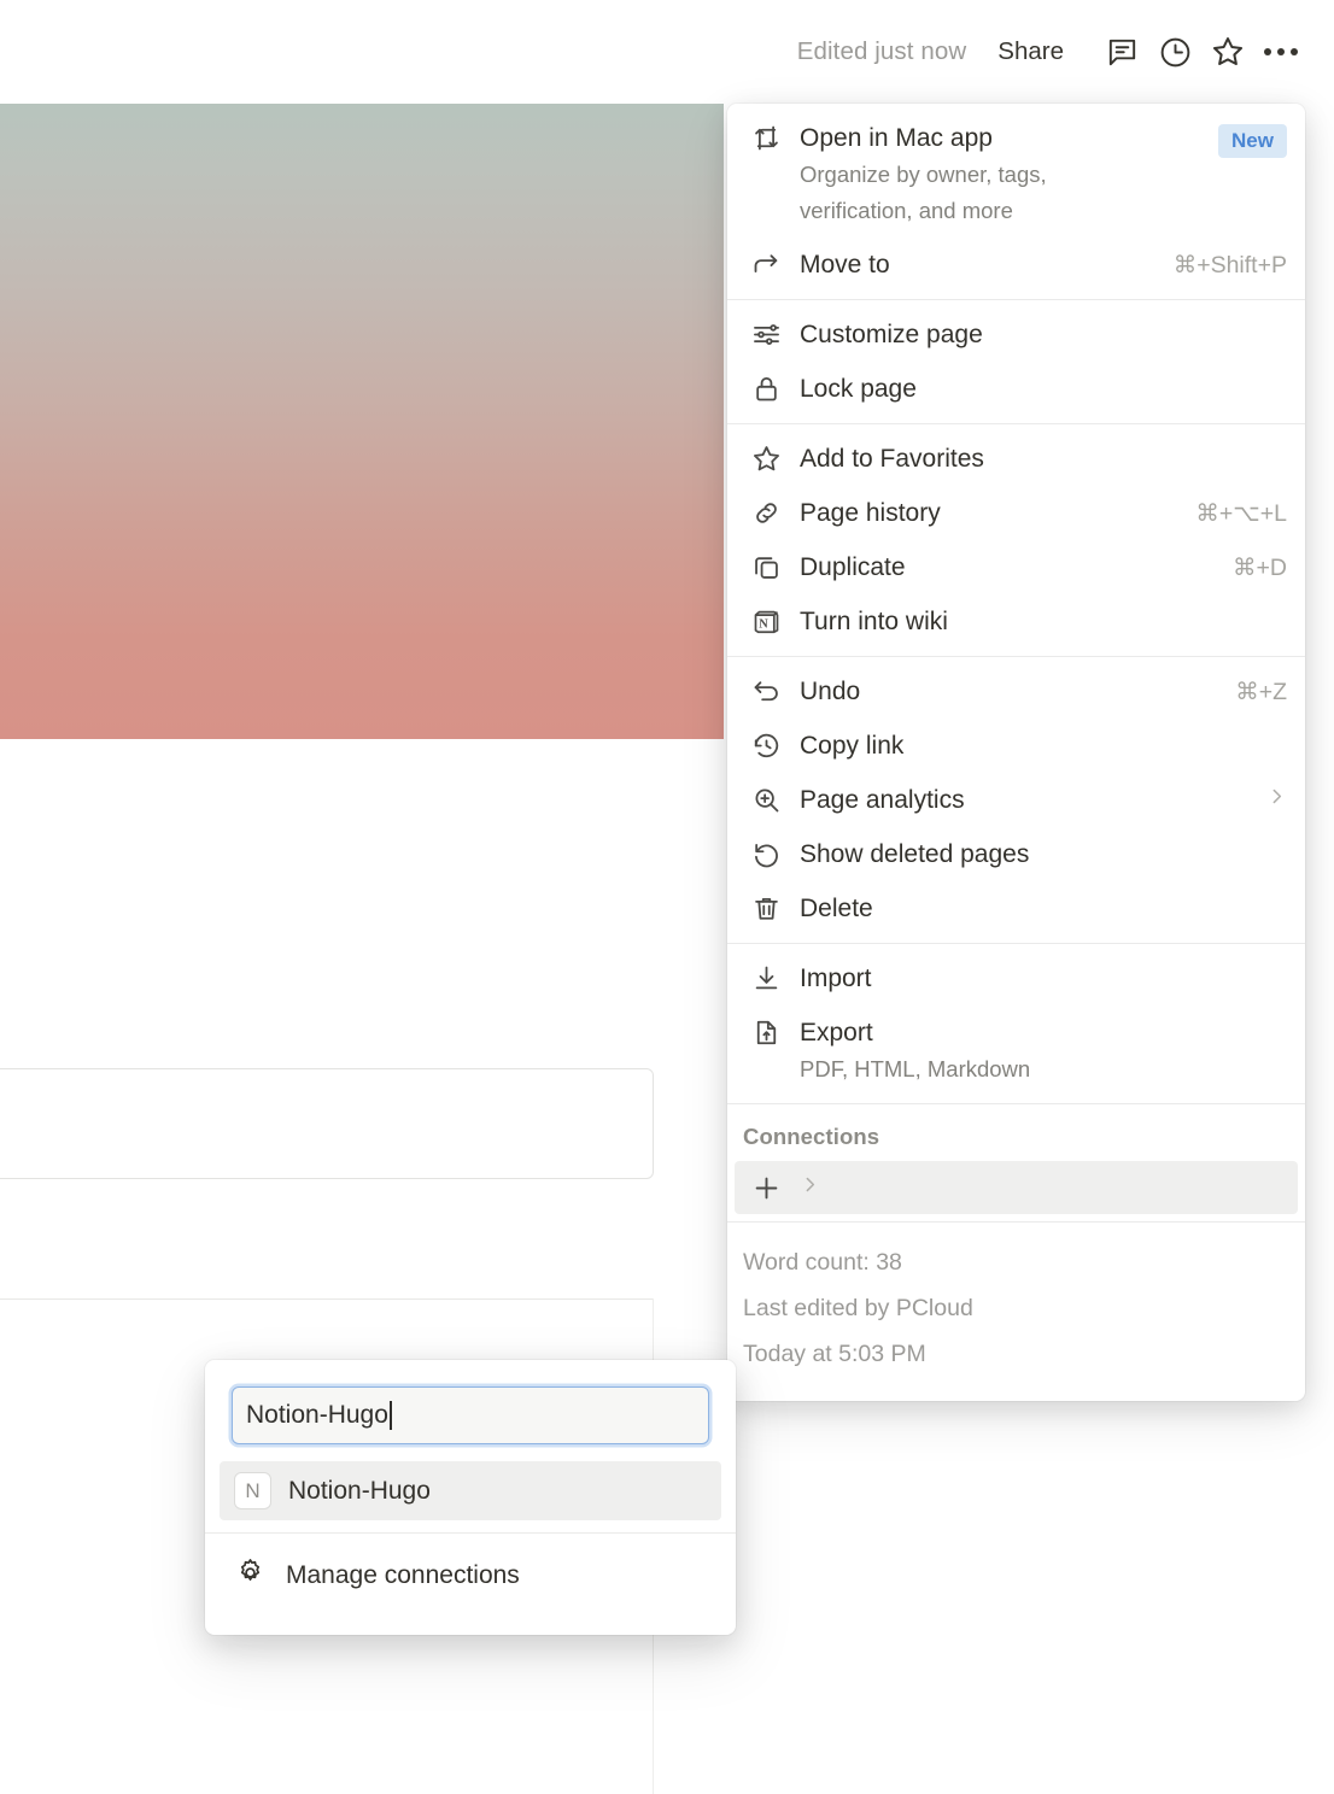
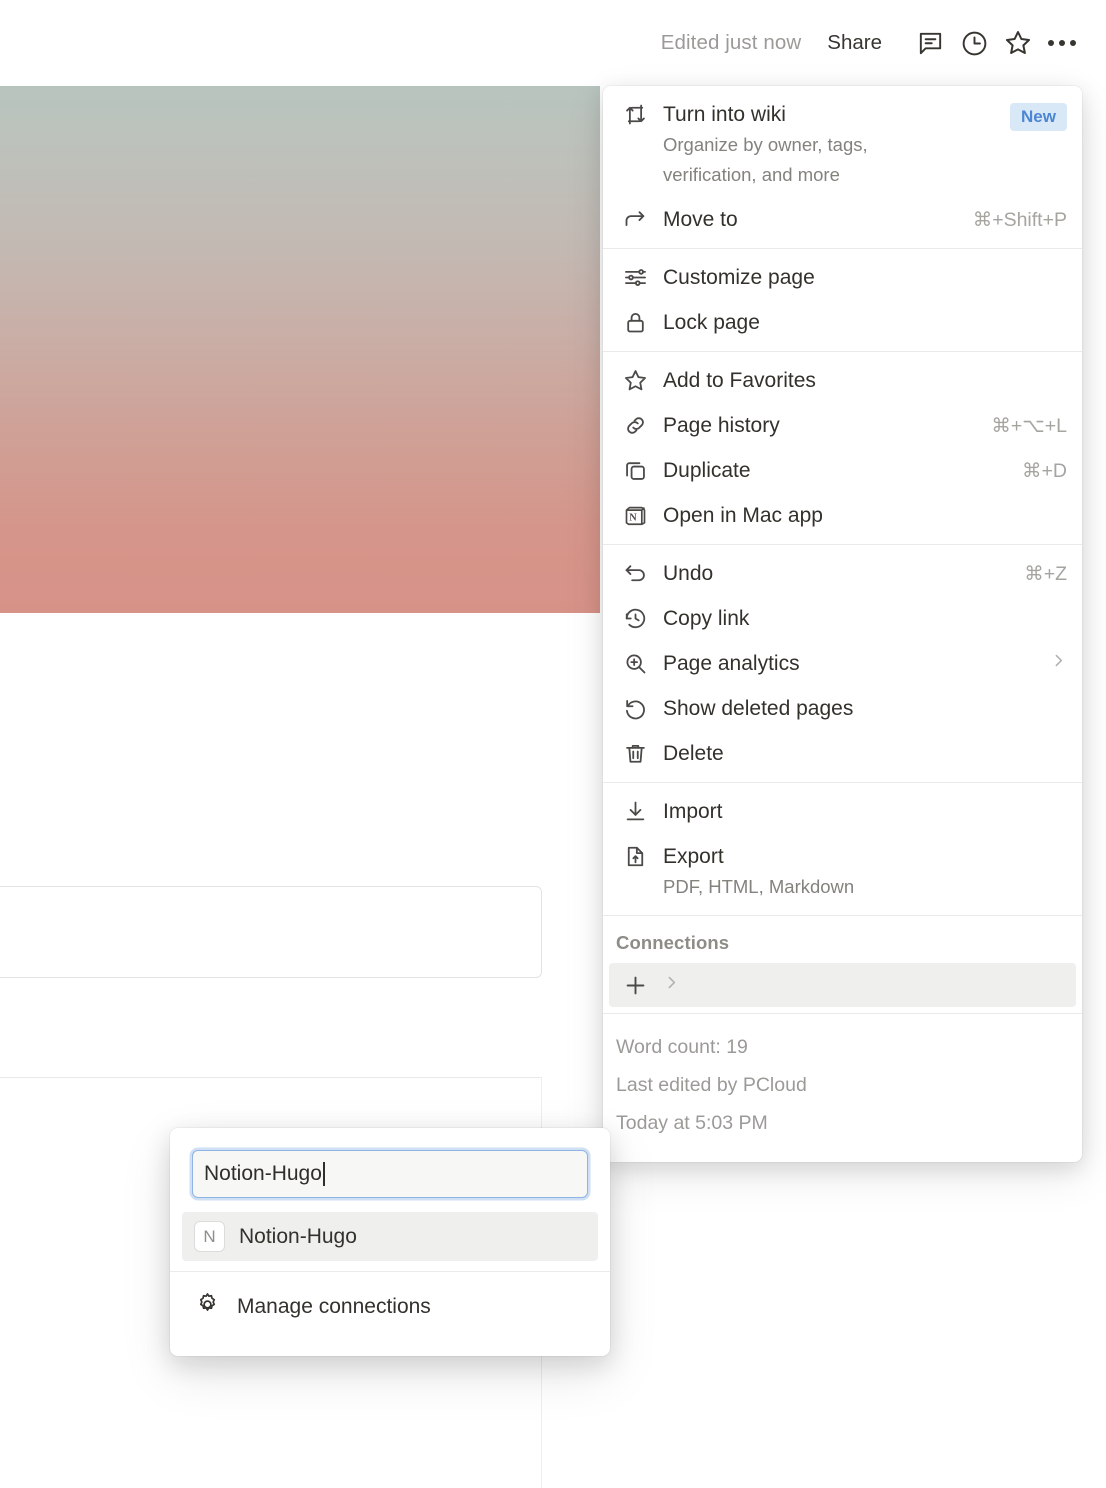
  Edited just now
  Share
- Open in Mac app
+ Turn into wiki
  Organize by owner, tags, verification, and more
  New
  Move to
  ⌘+Shift+P
  Customize page
  Lock page
  Add to Favorites
  Page history
  ⌘+⌥+L
  Duplicate
  ⌘+D
  N
- Turn into wiki
+ Open in Mac app
  Undo
  ⌘+Z
  Copy link
  Page analytics
  Show deleted pages
  Delete
  Import
  Export
  PDF, HTML, Markdown
  Connections
- Word count: 38
+ Word count: 19
  Last edited by PCloud
  Today at 5:03 PM
  Notion-Hugo
  N
  Notion-Hugo
  Manage connections
